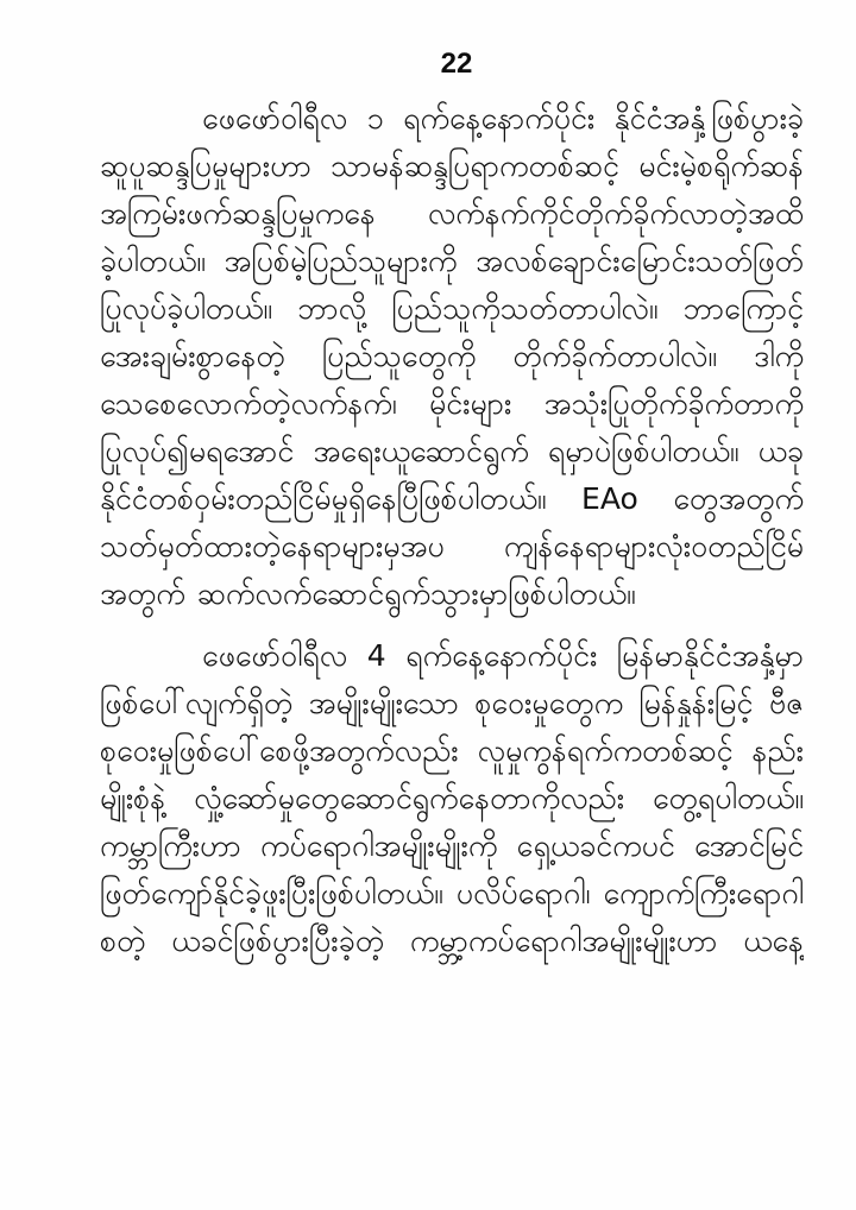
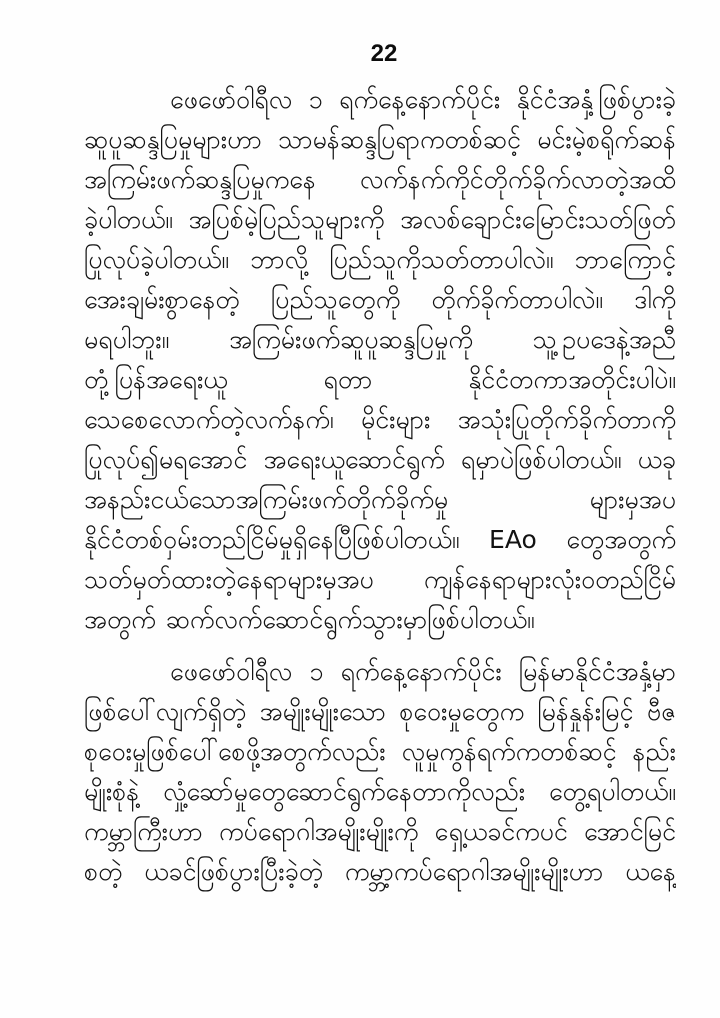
  22
  ဖေဖော်ဝါရီလ ၁ ရက်နေ့နောက်ပိုင်း နိုင်ငံအနှံ့ဖြစ်ပွားခဲ့
  ဆူပူဆန္ဒပြမှုများဟာ သာမန်ဆန္ဒပြရာကတစ်ဆင့် မင်းမဲ့စရိုက်ဆန်
  အကြမ်းဖက်ဆန္ဒပြမှုကနေ လက်နက်ကိုင်တိုက်ခိုက်လာတဲ့အထိ
  ခဲ့ပါတယ်။ အပြစ်မဲ့ပြည်သူများကို အလစ်ချောင်းမြောင်းသတ်ဖြတ်
  ပြုလုပ်ခဲ့ပါတယ်။ ဘာလို့ ပြည်သူကိုသတ်တာပါလဲ။ ဘာကြောင့်
  အေးချမ်းစွာနေတဲ့ ပြည်သူတွေကို တိုက်ခိုက်တာပါလဲ။ ဒါကို
+ မရပါဘူး။ အကြမ်းဖက်ဆူပူဆန္ဒပြမှုကို သူ့ဥပဒေနဲ့အညီ
+ တုံ့ပြန်အရေးယူ ရတာ နိုင်ငံတကာအတိုင်းပါပဲ။
  သေစေလောက်တဲ့လက်နက်၊ မိုင်းများ အသုံးပြုတိုက်ခိုက်တာကို
  ပြုလုပ်၍မရအောင် အရေးယူဆောင်ရွက် ရမှာပဲဖြစ်ပါတယ်။ ယခု
+ အနည်းငယ်သောအကြမ်းဖက်တိုက်ခိုက်မှု များမှအပ
  နိုင်ငံတစ်ဝှမ်းတည်ငြိမ်မှုရှိနေပြီဖြစ်ပါတယ်။ EAo တွေအတွက်
  သတ်မှတ်ထားတဲ့နေရာများမှအပ ကျန်နေရာများလုံးဝတည်ငြိမ်
  အတွက် ဆက်လက်ဆောင်ရွက်သွားမှာဖြစ်ပါတယ်။
- ဖေဖော်ဝါရီလ 4 ရက်နေ့နောက်ပိုင်း မြန်မာနိုင်ငံအနှံ့မှာ
+ ဖေဖော်ဝါရီလ ၁ ရက်နေ့နောက်ပိုင်း မြန်မာနိုင်ငံအနှံ့မှာ
  ဖြစ်ပေါ်လျက်ရှိတဲ့ အမျိုးမျိုးသော စုဝေးမှုတွေက မြန်နှုန်းမြင့် ဗီဇ
  စုဝေးမှုဖြစ်ပေါ်စေဖို့အတွက်လည်း လူမှုကွန်ရက်ကတစ်ဆင့် နည်း
  မျိုးစုံနဲ့ လှုံ့ဆော်မှုတွေဆောင်ရွက်နေတာကိုလည်း တွေ့ရပါတယ်။
  ကမ္ဘာကြီးဟာ ကပ်ရောဂါအမျိုးမျိုးကို ရှေ့ယခင်ကပင် အောင်မြင်
- ဖြတ်ကျော်နိုင်ခဲ့ဖူးပြီးဖြစ်ပါတယ်။ ပလိပ်ရောဂါ၊ ကျောက်ကြီးရောဂါ
  စတဲ့ ယခင်ဖြစ်ပွားပြီးခဲ့တဲ့ ကမ္ဘာ့ကပ်ရောဂါအမျိုးမျိုးဟာ ယနေ့
